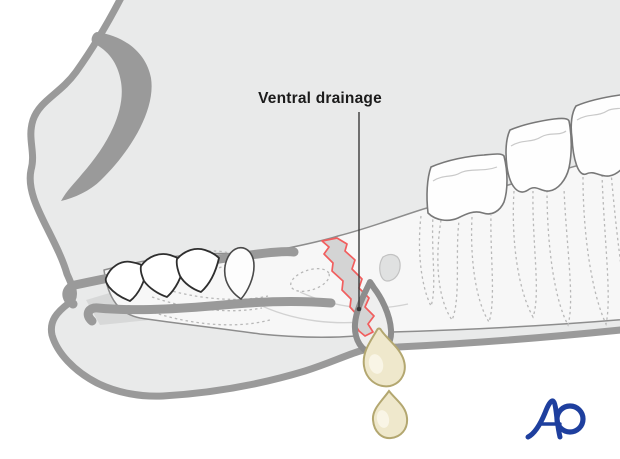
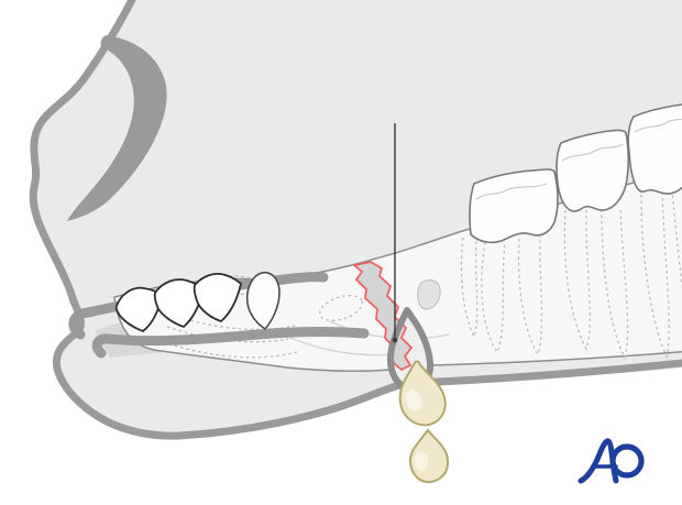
- Ventral drainage
